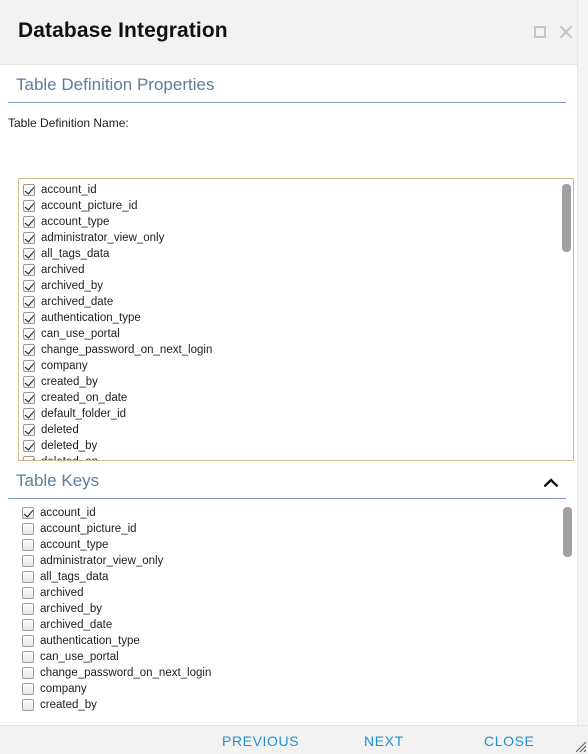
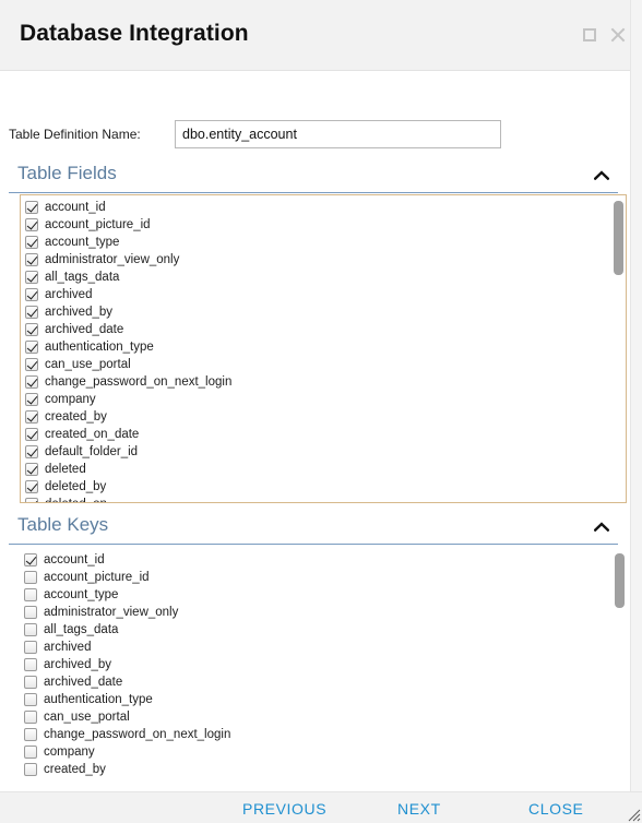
  Database Integration
- Table Definition Properties
  Table Definition Name:
+ dbo.entity_account
+ Table Fields
  account_id
  account_picture_id
  account_type
  administrator_view_only
  all_tags_data
  archived
  archived_by
  archived_date
  authentication_type
  can_use_portal
  change_password_on_next_login
  company
  created_by
  created_on_date
  default_folder_id
  deleted
  deleted_by
  Table Keys
  account_id
  account_picture_id
  account_type
  administrator_view_only
  all_tags_data
  archived
  archived_by
  archived_date
  authentication_type
  can_use_portal
  change_password_on_next_login
  company
  created_by
  PREVIOUS
  NEXT
  CLOSE
